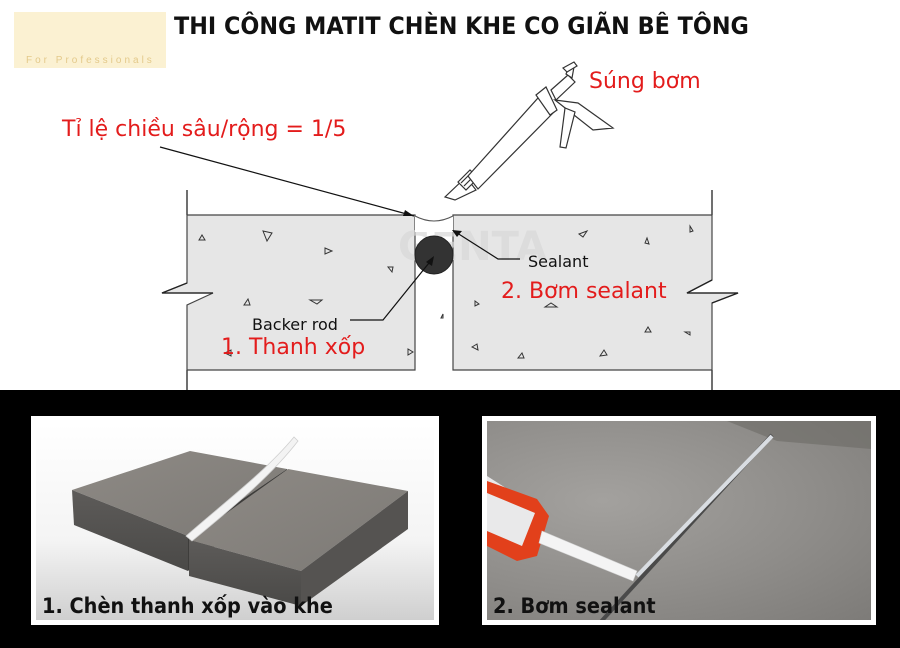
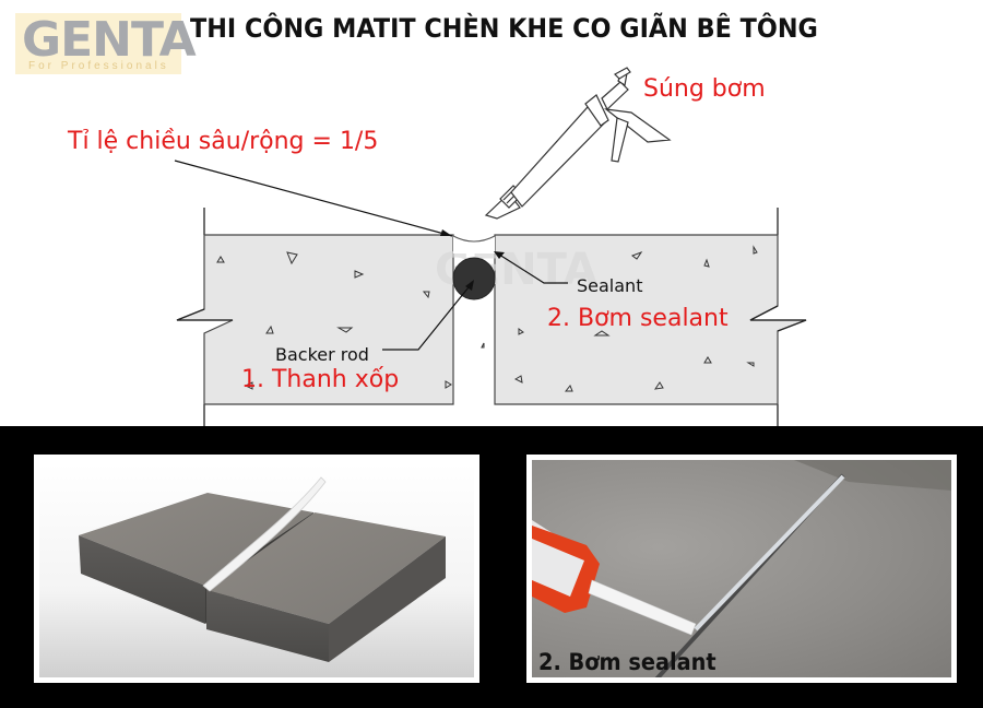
+ GENTA
  For Professionals
  THI CÔNG MATIT CHÈN KHE CO GIÃN BÊ TÔNG
  GNTA
  Tỉ lệ chiều sâu/rộng = 1/5
  Súng bơm
  Sealant
  2. Bơm sealant
  Backer rod
  1. Thanh xốp
- 1. Chèn thanh xốp vào khe
  2. Bơm sealant
